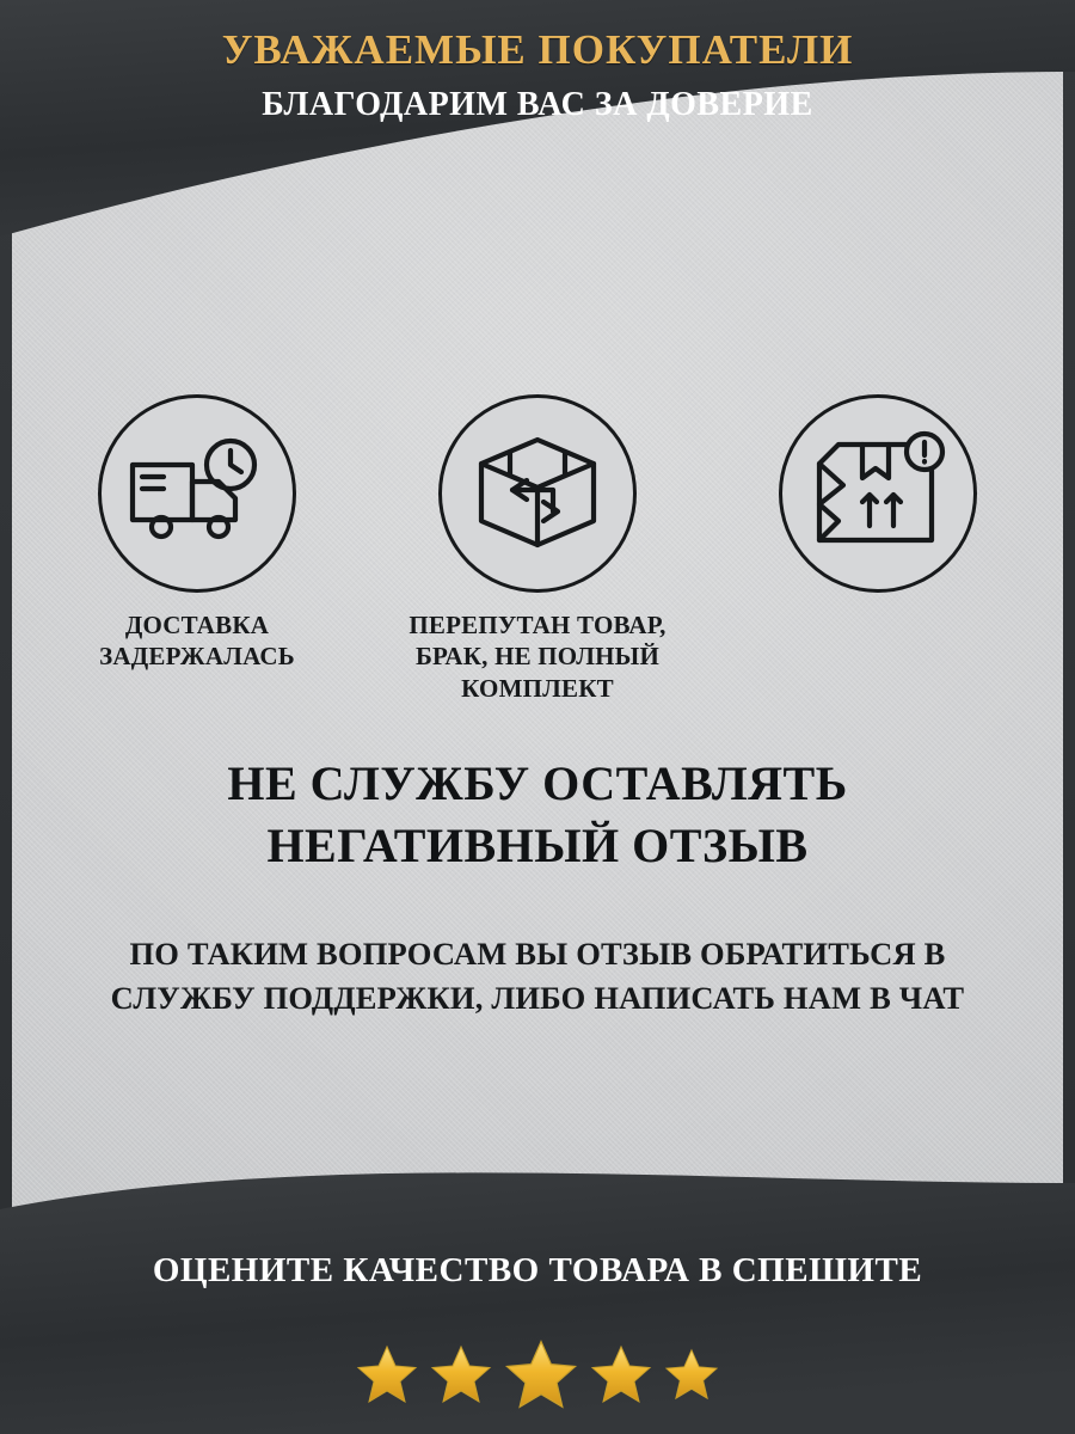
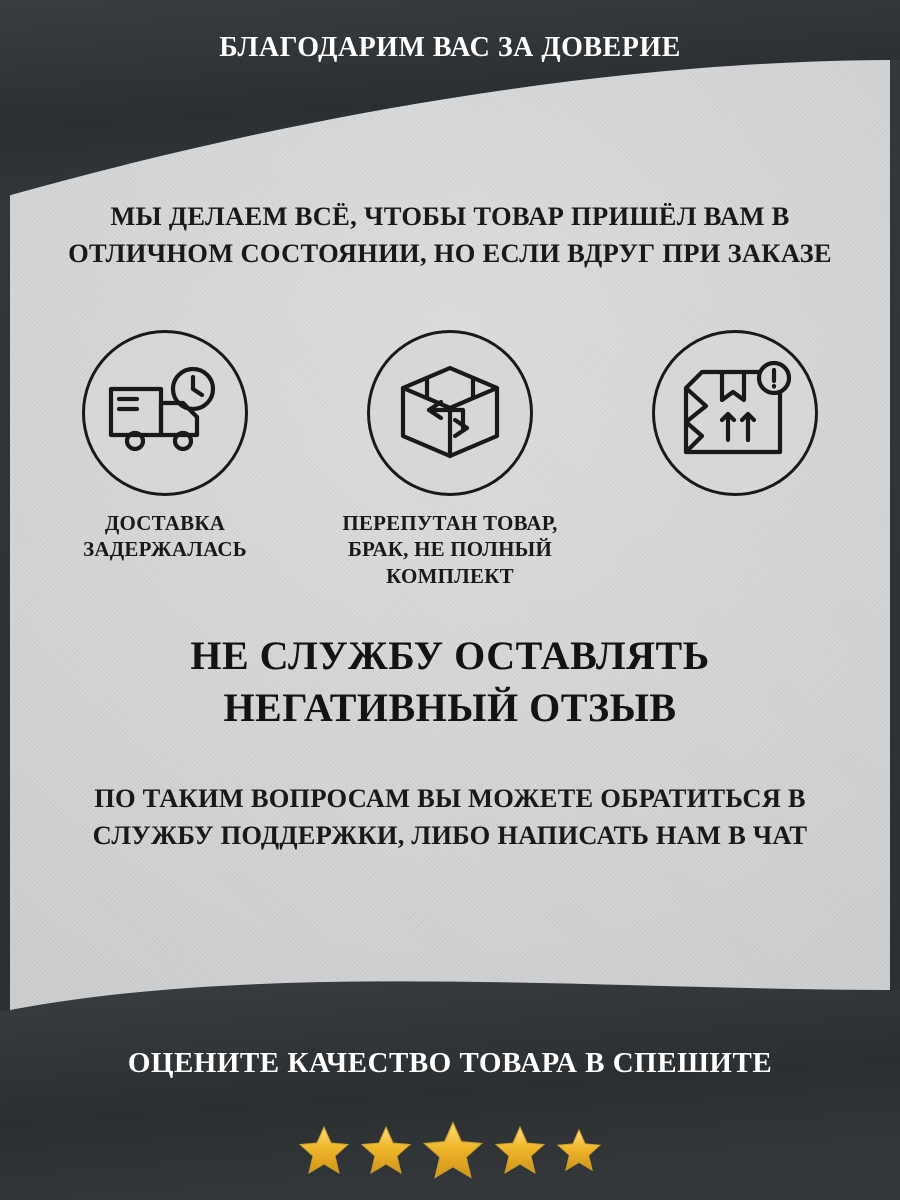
- УВАЖАЕМЫЕ ПОКУПАТЕЛИ
  БЛАГОДАРИМ ВАС ЗА ДОВЕРИЕ
+ МЫ ДЕЛАЕМ ВСЁ, ЧТОБЫ ТОВАР ПРИШЁЛ ВАМ В ОТЛИЧНОМ СОСТОЯНИИ, НО ЕСЛИ ВДРУГ ПРИ ЗАКАЗЕ
  ДОСТАВКА ЗАДЕРЖАЛАСЬ
  ПЕРЕПУТАН ТОВАР, БРАК, НЕ ПОЛНЫЙ КОМПЛЕКТ
  НЕ СЛУЖБУ ОСТАВЛЯТЬ НЕГАТИВНЫЙ ОТЗЫВ
- ПО ТАКИМ ВОПРОСАМ ВЫ ОТЗЫВ ОБРАТИТЬСЯ В СЛУЖБУ ПОДДЕРЖКИ, ЛИБО НАПИСАТЬ НАМ В ЧАТ
+ ПО ТАКИМ ВОПРОСАМ ВЫ МОЖЕТЕ ОБРАТИТЬСЯ В СЛУЖБУ ПОДДЕРЖКИ, ЛИБО НАПИСАТЬ НАМ В ЧАТ
  ОЦЕНИТЕ КАЧЕСТВО ТОВАРА В СПЕШИТЕ
